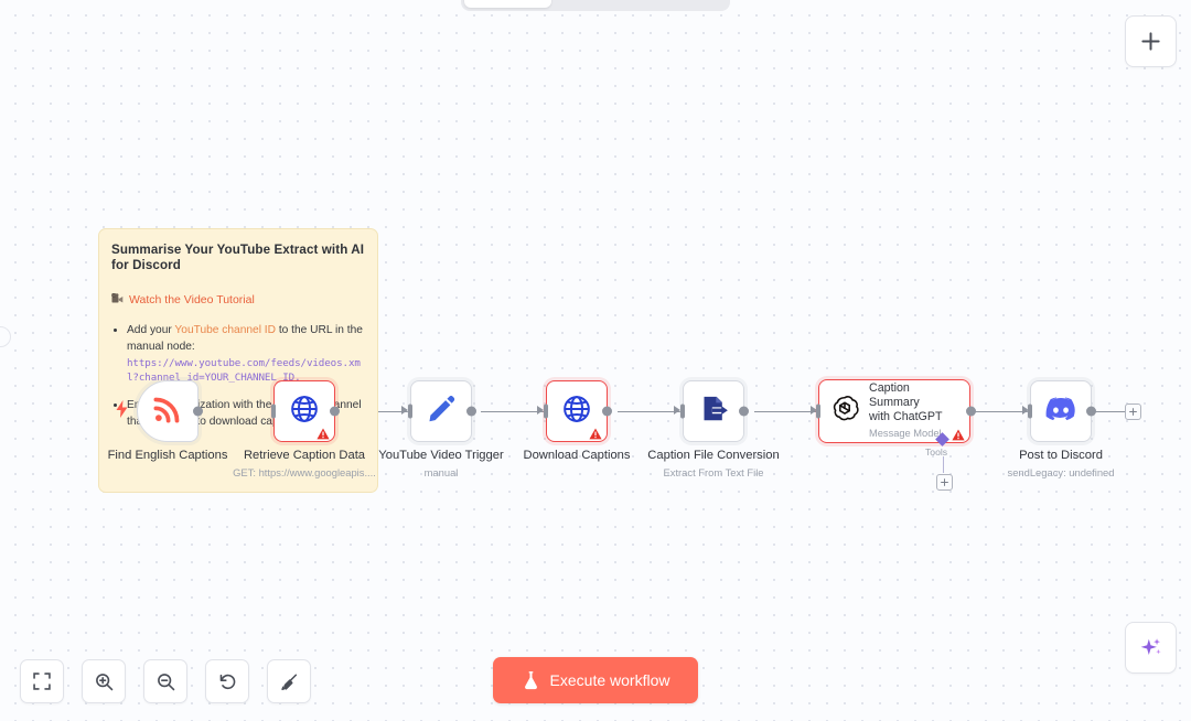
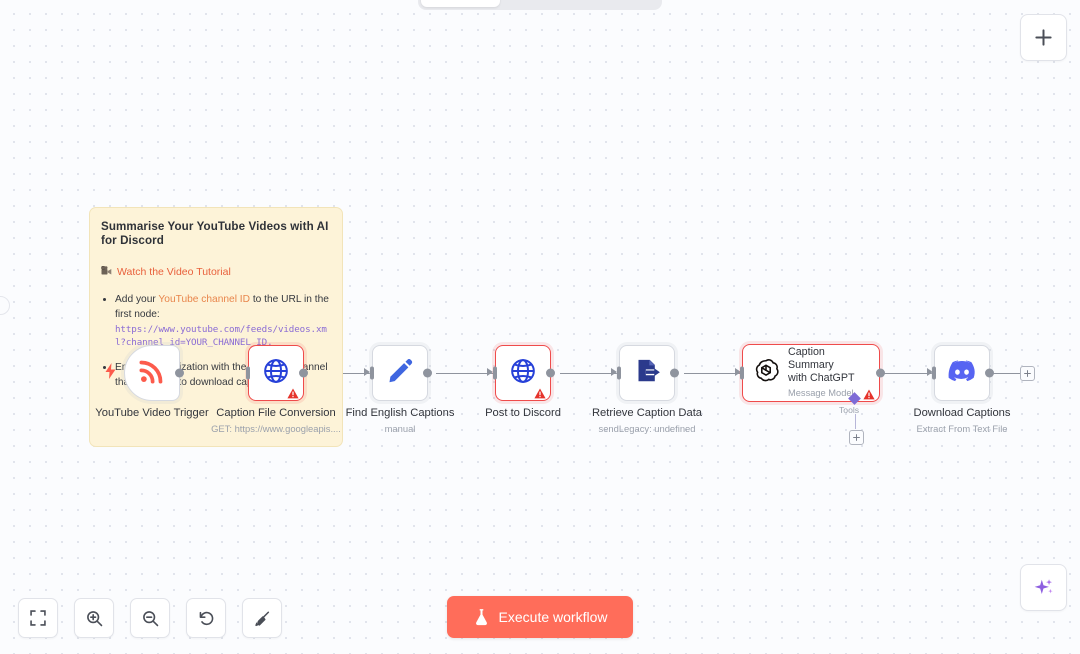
- Summarise Your YouTube Extract with AI for Discord
+ Summarise Your YouTube Videos with AI for Discord
  Watch the Video Tutorial
- Add your YouTube channel ID to the URL in the manual node:
+ Add your YouTube channel ID to the URL in the first node:
  https://www.youtube.com/feeds/videos.xml?channel_id=YOUR_CHANNEL_ID.
- Find English Captions
+ YouTube Video Trigger
- Retrieve Caption Data
+ Caption File Conversion
  GET: https://www.googleapis....
- YouTube Video Trigger
+ Find English Captions
  manual
- Download Captions
+ Post to Discord
- Caption File Conversion
+ Retrieve Caption Data
- Extract From Text File
+ sendLegacy: undefined
  Caption Summary
  with ChatGPT
  Message Mode
  Tools
- Post to Discord
+ Download Captions
- sendLegacy: undefined
+ Extract From Text File
  Execute workflow
